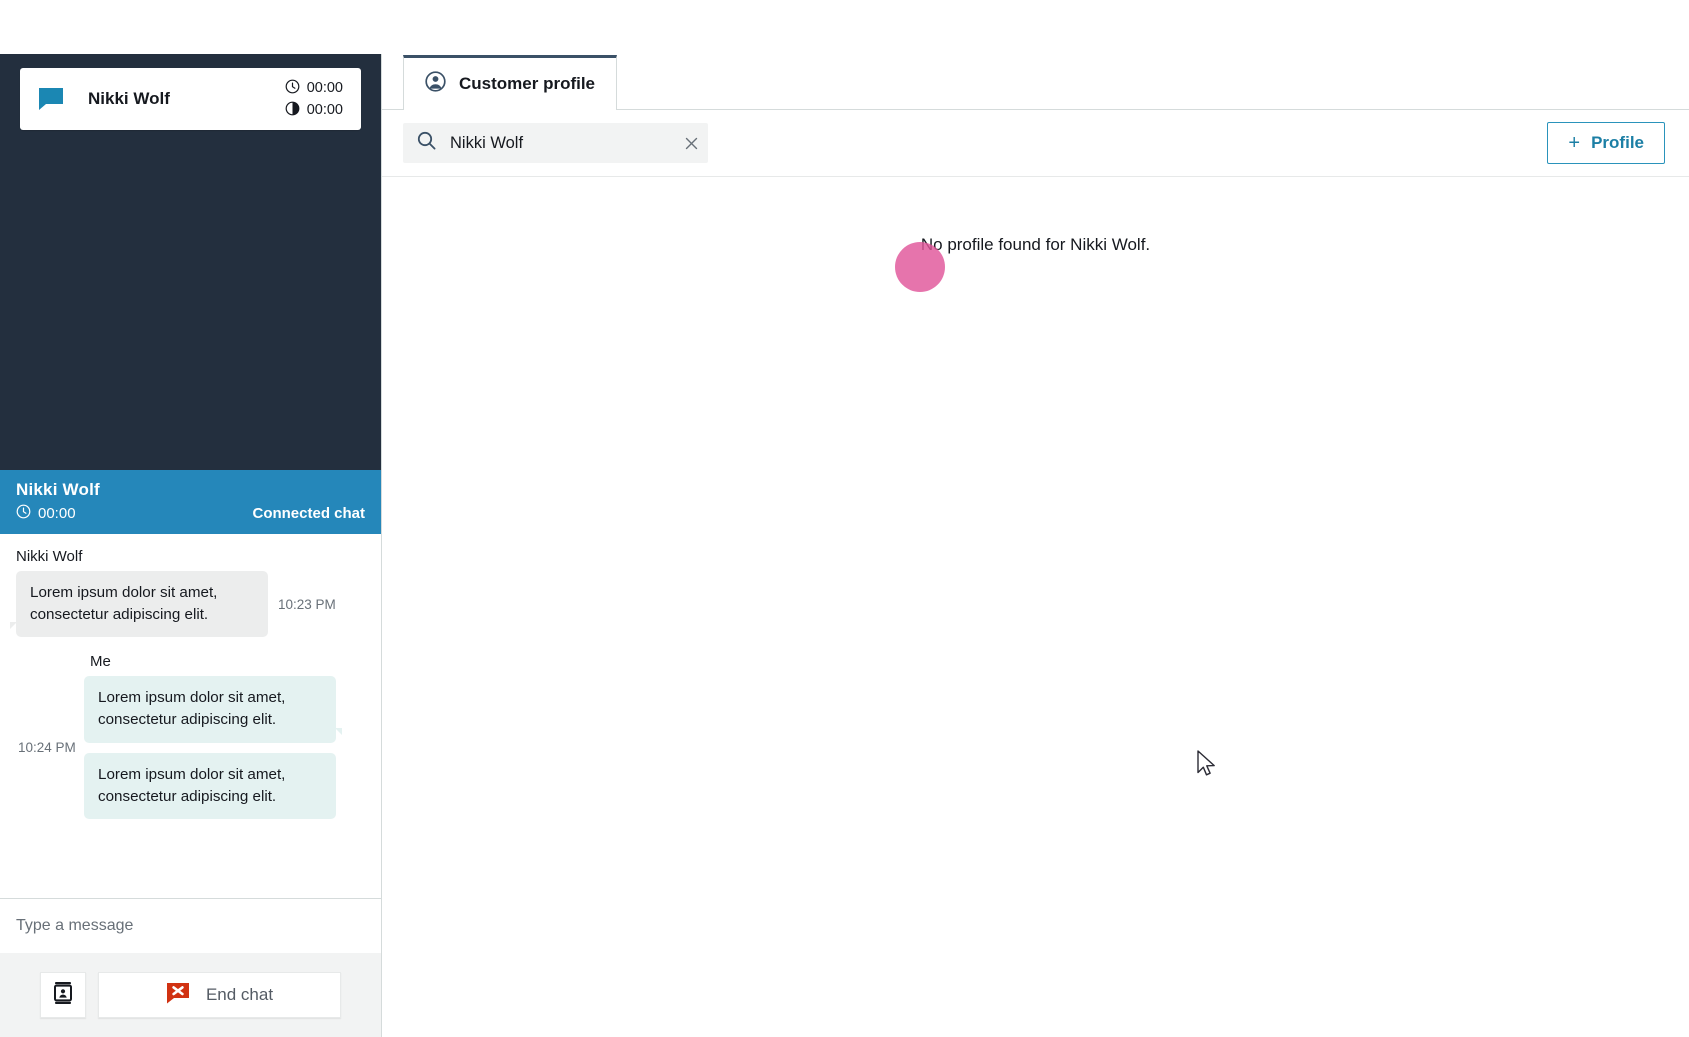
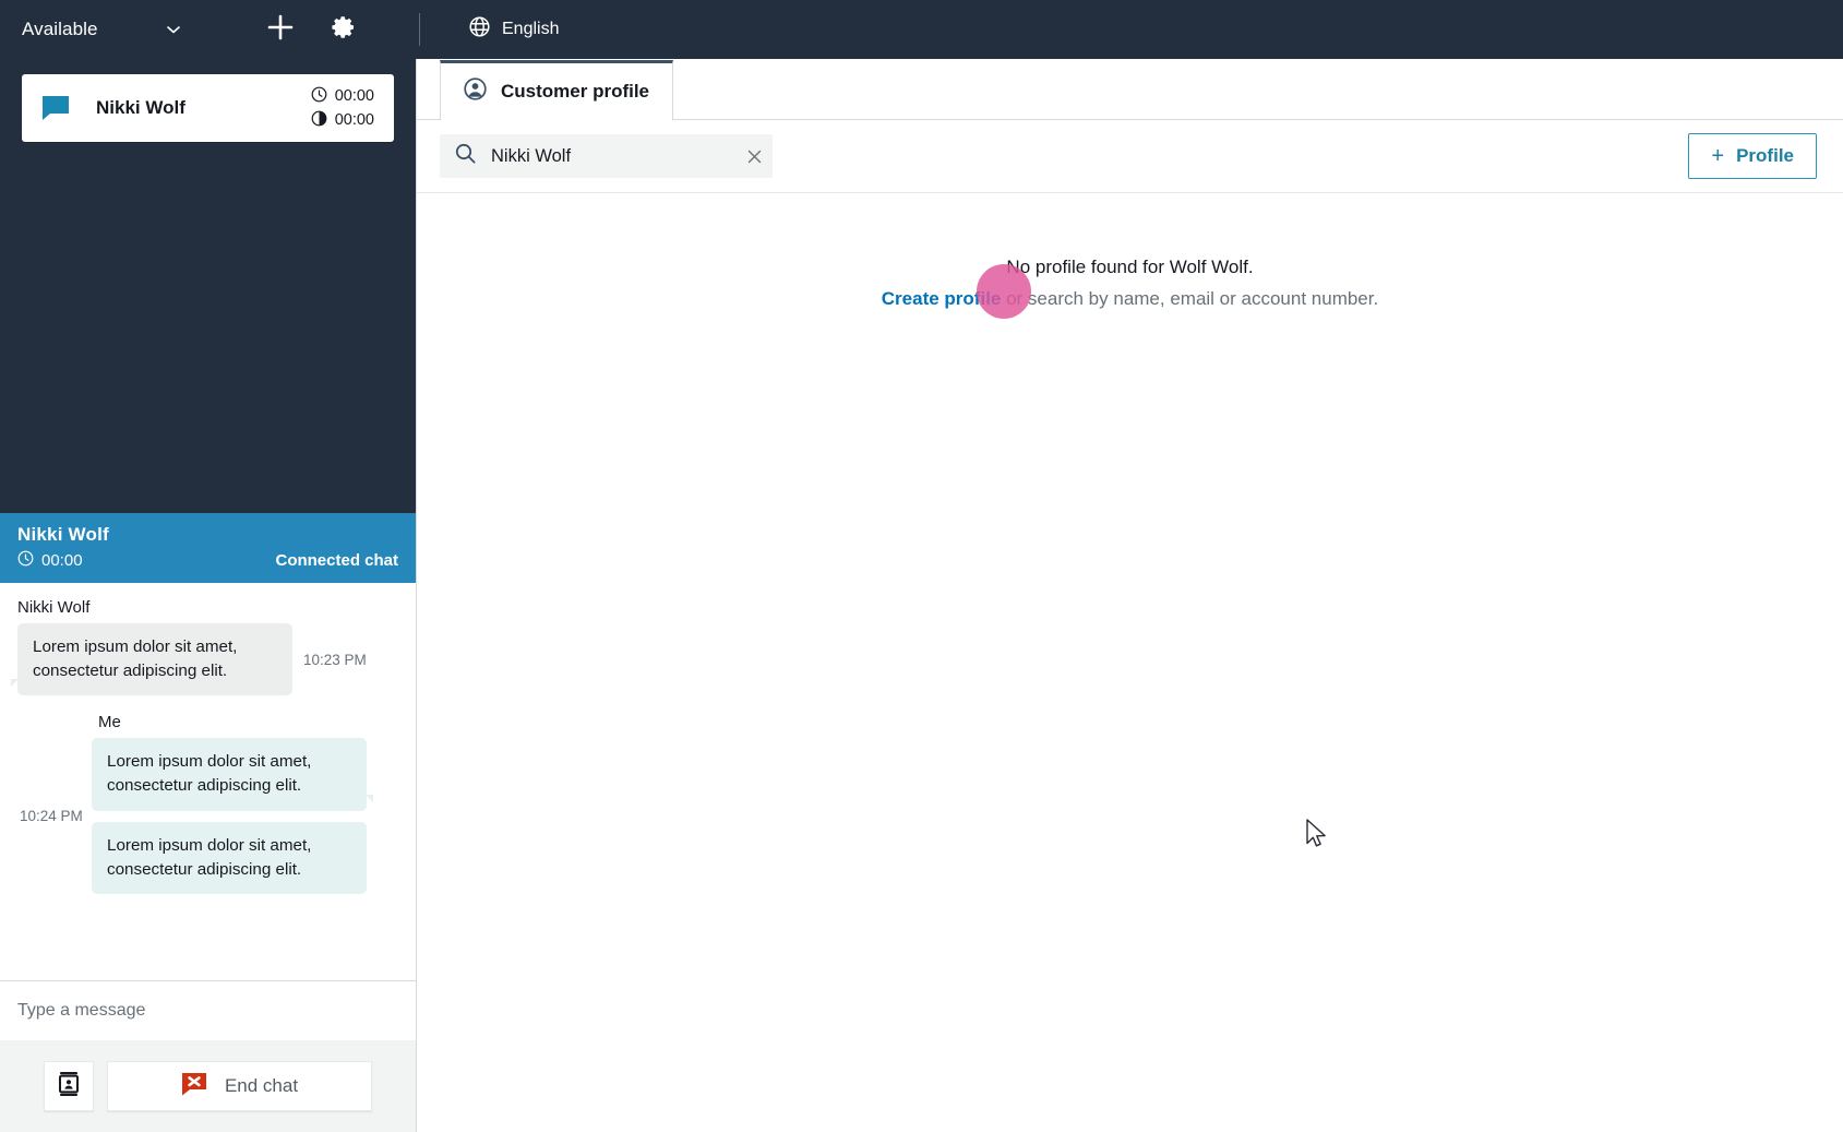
+ Available
+ English
  Nikki Wolf
  00:00
  00:00
  Nikki Wolf
  00:00
  Connected chat
  Nikki Wolf
  Lorem ipsum dolor sit amet, consectetur adipiscing elit.
  10:23 PM
  Me
  10:24 PM
  Lorem ipsum dolor sit amet, consectetur adipiscing elit.
  Lorem ipsum dolor sit amet, consectetur adipiscing elit.
  Type a message
  End chat
  Customer profile
  Nikki Wolf
  +
  Profile
- No profile found for Nikki Wolf.
+ No profile found for Wolf Wolf.
+ Create profile or search by name, email or account number.
